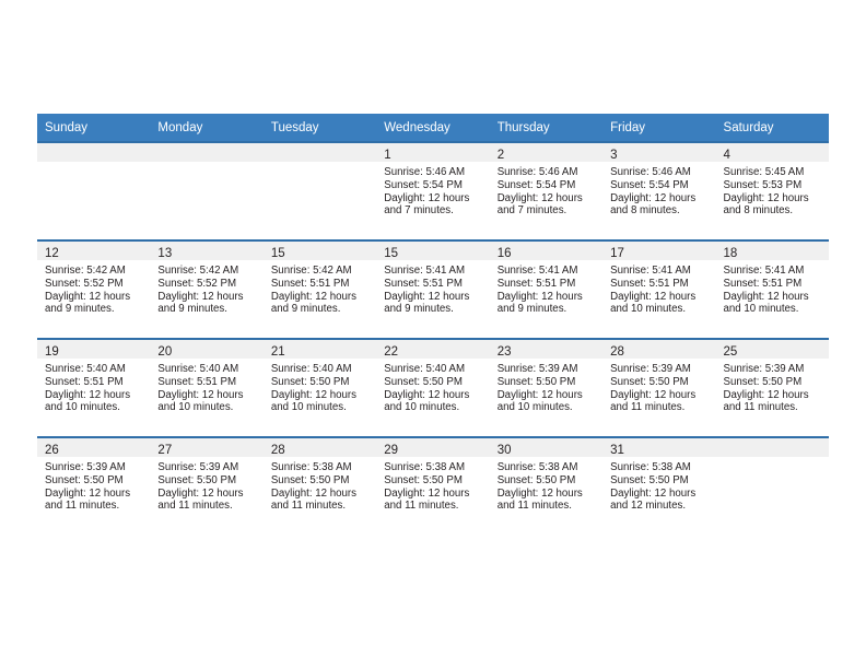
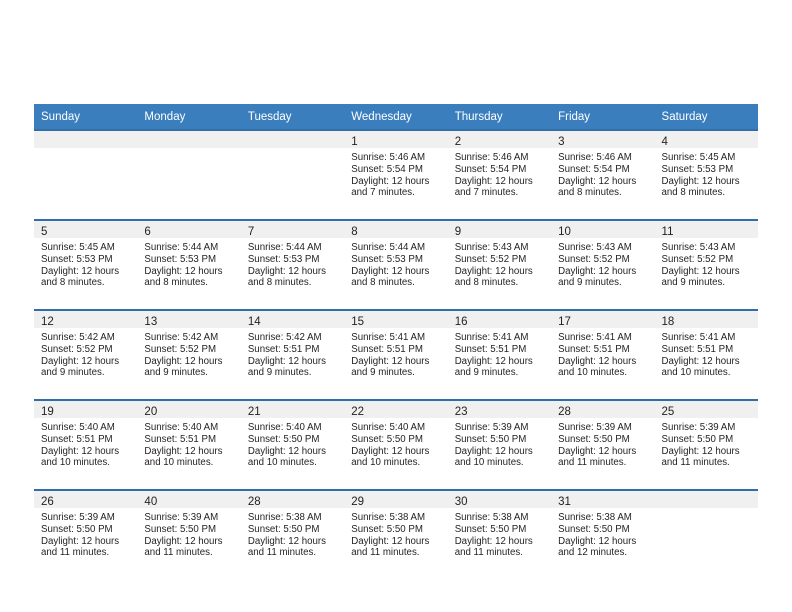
  Sunday	Monday	Tuesday	Wednesday	Thursday	Friday	Saturday
  			1Sunrise: 5:46 AMSunset: 5:54 PMDaylight: 12 hoursand 7 minutes.	2Sunrise: 5:46 AMSunset: 5:54 PMDaylight: 12 hoursand 7 minutes.	3Sunrise: 5:46 AMSunset: 5:54 PMDaylight: 12 hoursand 8 minutes.	4Sunrise: 5:45 AMSunset: 5:53 PMDaylight: 12 hoursand 8 minutes.
+ 5Sunrise: 5:45 AMSunset: 5:53 PMDaylight: 12 hoursand 8 minutes.	6Sunrise: 5:44 AMSunset: 5:53 PMDaylight: 12 hoursand 8 minutes.	7Sunrise: 5:44 AMSunset: 5:53 PMDaylight: 12 hoursand 8 minutes.	8Sunrise: 5:44 AMSunset: 5:53 PMDaylight: 12 hoursand 8 minutes.	9Sunrise: 5:43 AMSunset: 5:52 PMDaylight: 12 hoursand 8 minutes.	10Sunrise: 5:43 AMSunset: 5:52 PMDaylight: 12 hoursand 9 minutes.	11Sunrise: 5:43 AMSunset: 5:52 PMDaylight: 12 hoursand 9 minutes.
- 12Sunrise: 5:42 AMSunset: 5:52 PMDaylight: 12 hoursand 9 minutes.	13Sunrise: 5:42 AMSunset: 5:52 PMDaylight: 12 hoursand 9 minutes.	15Sunrise: 5:42 AMSunset: 5:51 PMDaylight: 12 hoursand 9 minutes.	15Sunrise: 5:41 AMSunset: 5:51 PMDaylight: 12 hoursand 9 minutes.	16Sunrise: 5:41 AMSunset: 5:51 PMDaylight: 12 hoursand 9 minutes.	17Sunrise: 5:41 AMSunset: 5:51 PMDaylight: 12 hoursand 10 minutes.	18Sunrise: 5:41 AMSunset: 5:51 PMDaylight: 12 hoursand 10 minutes.
+ 12Sunrise: 5:42 AMSunset: 5:52 PMDaylight: 12 hoursand 9 minutes.	13Sunrise: 5:42 AMSunset: 5:52 PMDaylight: 12 hoursand 9 minutes.	14Sunrise: 5:42 AMSunset: 5:51 PMDaylight: 12 hoursand 9 minutes.	15Sunrise: 5:41 AMSunset: 5:51 PMDaylight: 12 hoursand 9 minutes.	16Sunrise: 5:41 AMSunset: 5:51 PMDaylight: 12 hoursand 9 minutes.	17Sunrise: 5:41 AMSunset: 5:51 PMDaylight: 12 hoursand 10 minutes.	18Sunrise: 5:41 AMSunset: 5:51 PMDaylight: 12 hoursand 10 minutes.
  19Sunrise: 5:40 AMSunset: 5:51 PMDaylight: 12 hoursand 10 minutes.	20Sunrise: 5:40 AMSunset: 5:51 PMDaylight: 12 hoursand 10 minutes.	21Sunrise: 5:40 AMSunset: 5:50 PMDaylight: 12 hoursand 10 minutes.	22Sunrise: 5:40 AMSunset: 5:50 PMDaylight: 12 hoursand 10 minutes.	23Sunrise: 5:39 AMSunset: 5:50 PMDaylight: 12 hoursand 10 minutes.	28Sunrise: 5:39 AMSunset: 5:50 PMDaylight: 12 hoursand 11 minutes.	25Sunrise: 5:39 AMSunset: 5:50 PMDaylight: 12 hoursand 11 minutes.
- 26Sunrise: 5:39 AMSunset: 5:50 PMDaylight: 12 hoursand 11 minutes.	27Sunrise: 5:39 AMSunset: 5:50 PMDaylight: 12 hoursand 11 minutes.	28Sunrise: 5:38 AMSunset: 5:50 PMDaylight: 12 hoursand 11 minutes.	29Sunrise: 5:38 AMSunset: 5:50 PMDaylight: 12 hoursand 11 minutes.	30Sunrise: 5:38 AMSunset: 5:50 PMDaylight: 12 hoursand 11 minutes.	31Sunrise: 5:38 AMSunset: 5:50 PMDaylight: 12 hoursand 12 minutes.
+ 26Sunrise: 5:39 AMSunset: 5:50 PMDaylight: 12 hoursand 11 minutes.	40Sunrise: 5:39 AMSunset: 5:50 PMDaylight: 12 hoursand 11 minutes.	28Sunrise: 5:38 AMSunset: 5:50 PMDaylight: 12 hoursand 11 minutes.	29Sunrise: 5:38 AMSunset: 5:50 PMDaylight: 12 hoursand 11 minutes.	30Sunrise: 5:38 AMSunset: 5:50 PMDaylight: 12 hoursand 11 minutes.	31Sunrise: 5:38 AMSunset: 5:50 PMDaylight: 12 hoursand 12 minutes.
